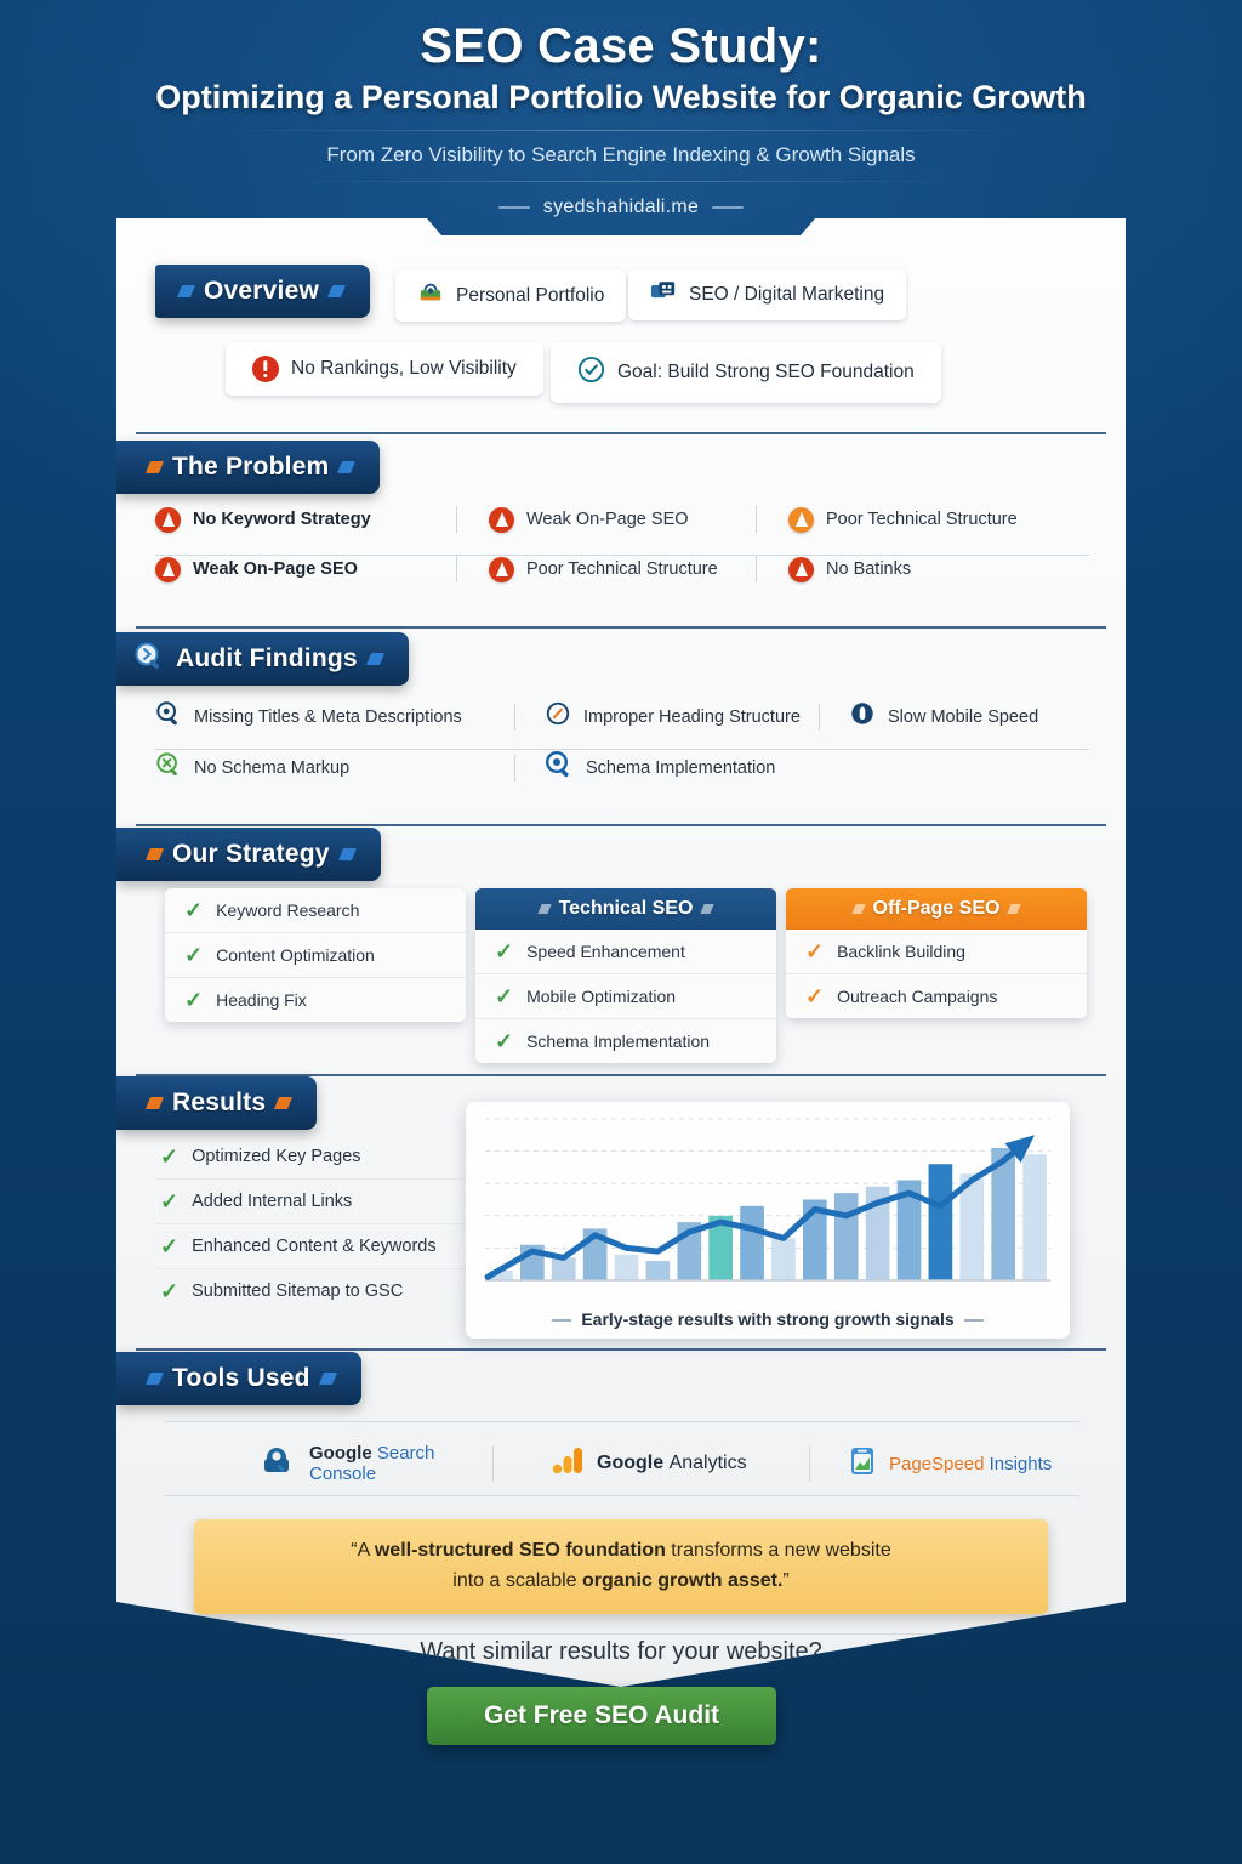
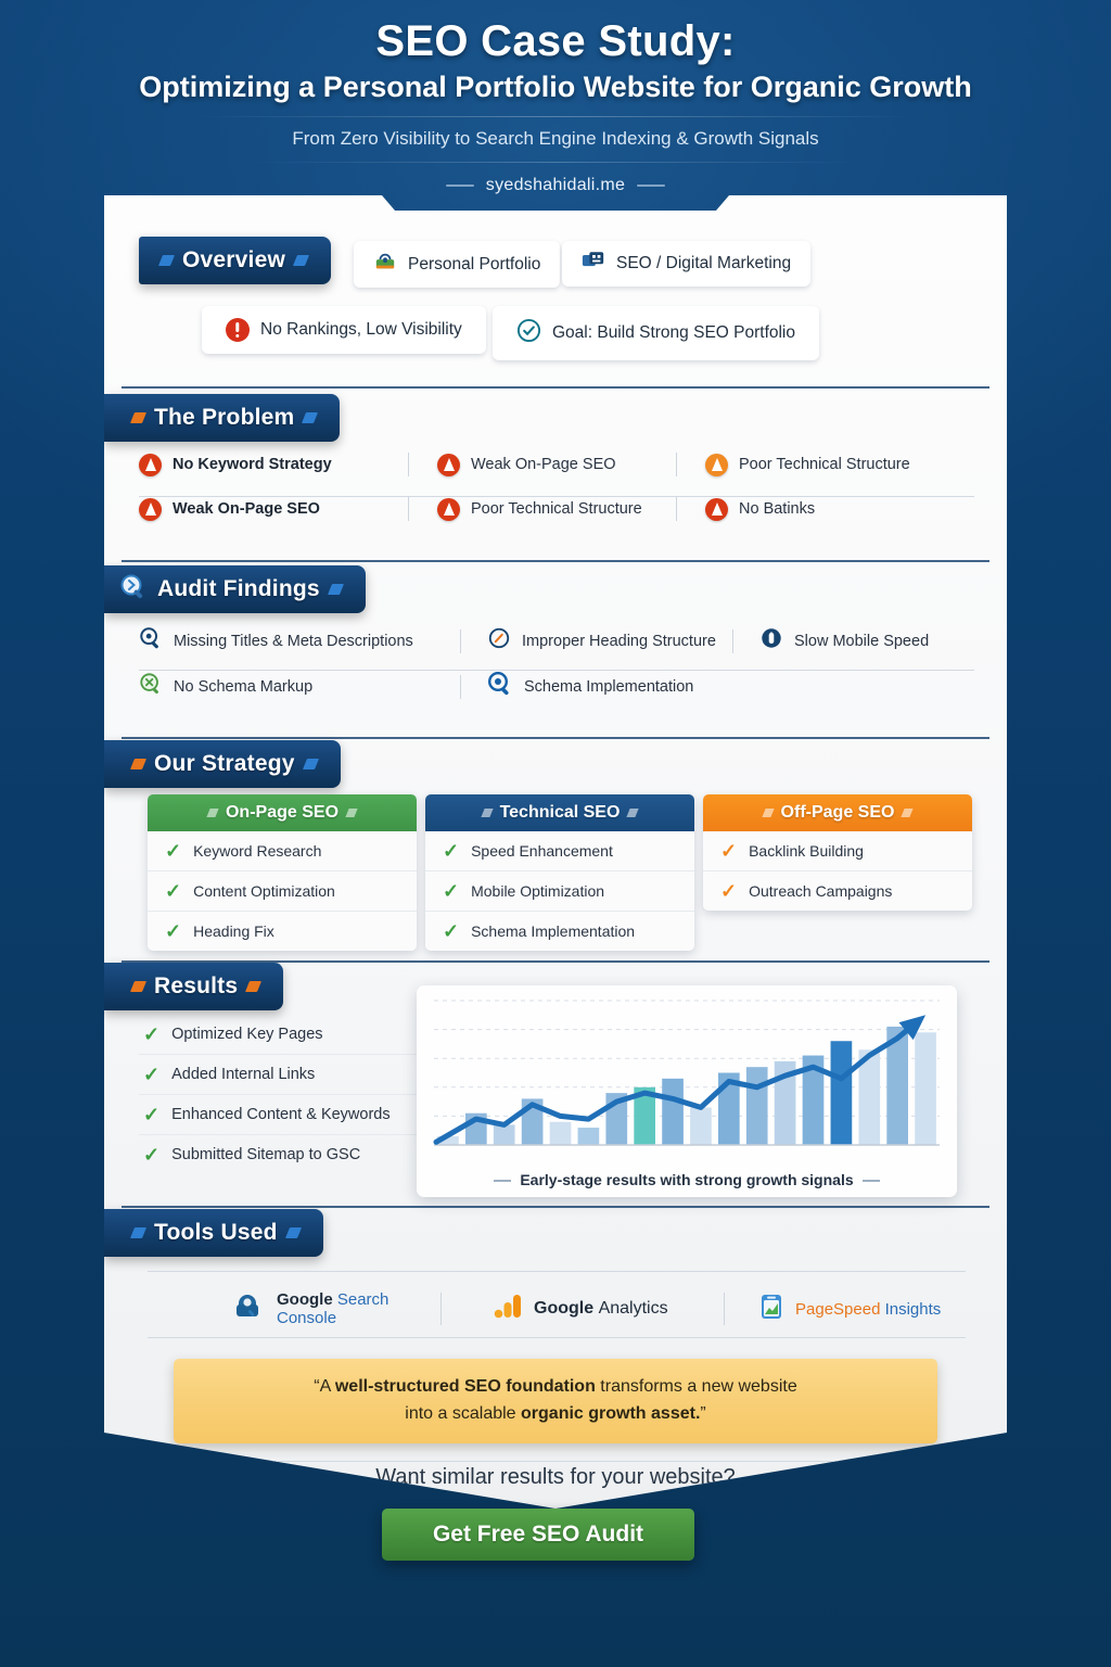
  SEO Case Study:
  Optimizing a Personal Portfolio Website for Organic Growth
  From Zero Visibility to Search Engine Indexing & Growth Signals
  syedshahidali.me
  Overview
  Personal Portfolio
  SEO / Digital Marketing
  No Rankings, Low Visibility
- Goal: Build Strong SEO Foundation
+ Goal: Build Strong SEO Portfolio
  The Problem
  No Keyword Strategy
  Weak On-Page SEO
  Poor Technical Structure
  Weak On-Page SEO
  Poor Technical Structure
  No Batinks
  Audit Findings
  Missing Titles & Meta Descriptions
  Improper Heading Structure
  Slow Mobile Speed
  No Schema Markup
  Schema Implementation
  Our Strategy
+ On-Page SEO
  ✓
  Keyword Research
  ✓
  Content Optimization
  ✓
  Heading Fix
  Technical SEO
  ✓
  Speed Enhancement
  ✓
  Mobile Optimization
  ✓
  Schema Implementation
  Off-Page SEO
  ✓
  Backlink Building
  ✓
  Outreach Campaigns
  Results
  ✓
  Optimized Key Pages
  ✓
  Added Internal Links
  ✓
  Enhanced Content & Keywords
  ✓
  Submitted Sitemap to GSC
  Early-stage results with strong growth signals
  Tools Used
  Google Search Console
  Google Analytics
  PageSpeed Insights
  “A well-structured SEO foundation transforms a new website
  into a scalable organic growth asset.”
  Want similar results for your website?
  Get Free SEO Audit
